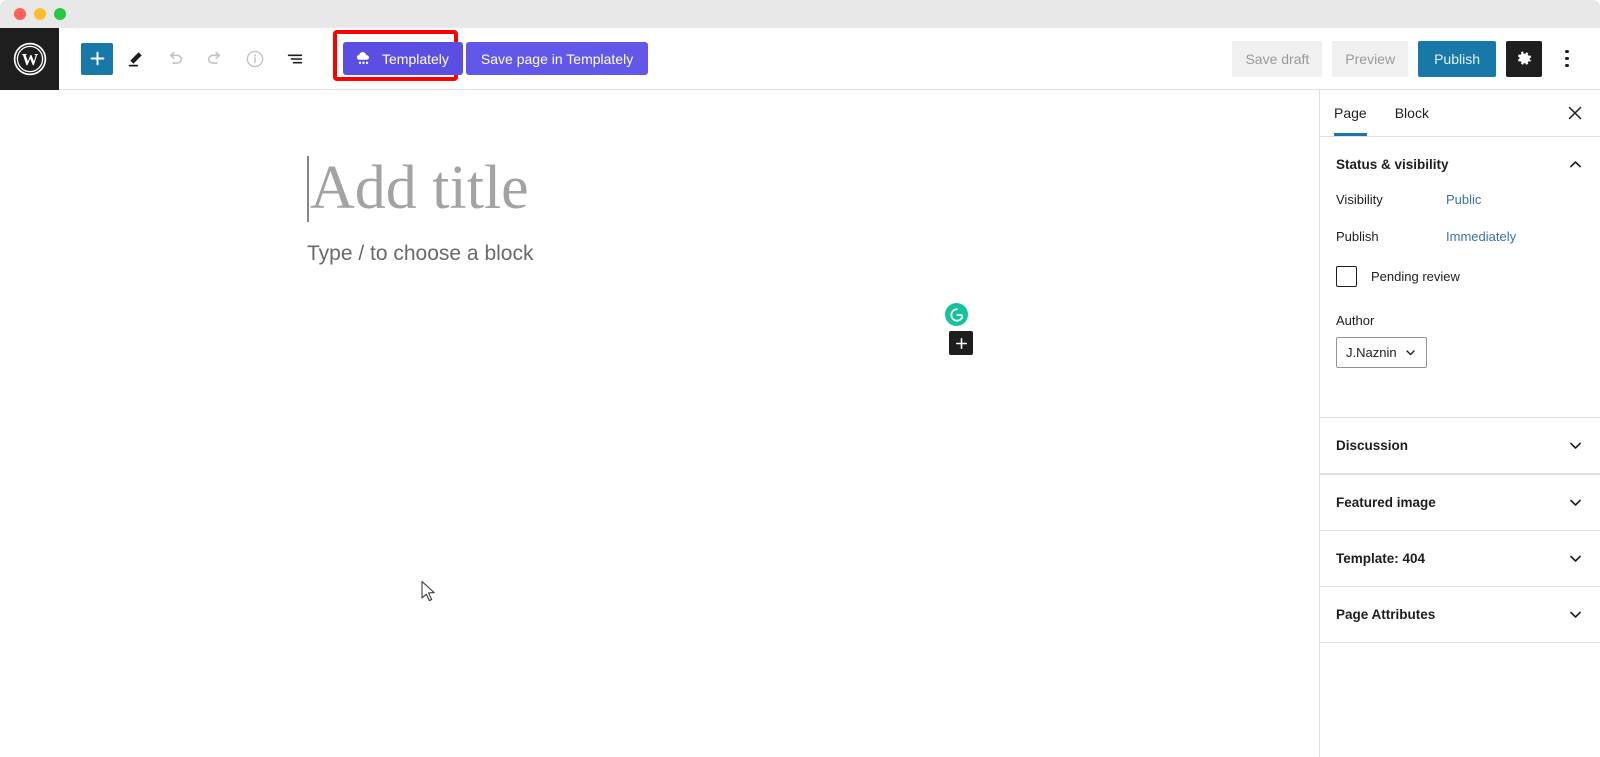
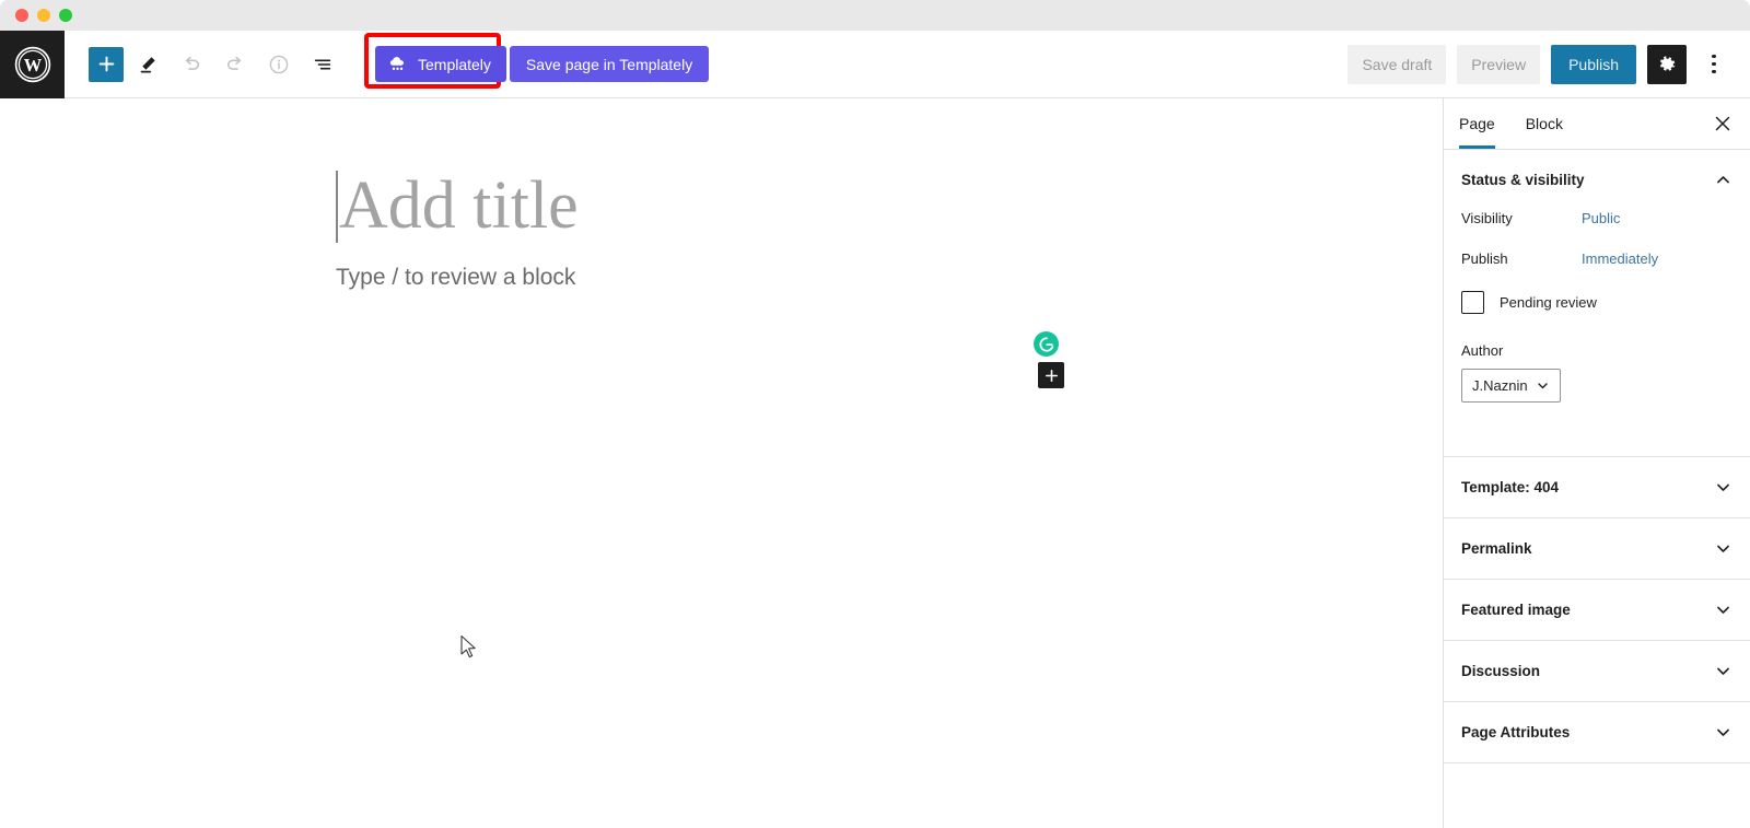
  W
  Templately
  Save page in Templately
  Save draft
  Preview
  Publish
  Add title
- Type / to choose a block
+ Type / to review a block
  Page
  Block
  Status & visibility
  Visibility
  Public
  Publish
  Immediately
  Pending review
  Author
  J.Naznin
- Discussion
+ Template: 404
+ Permalink
  Featured image
- Template: 404
+ Discussion
  Page Attributes
